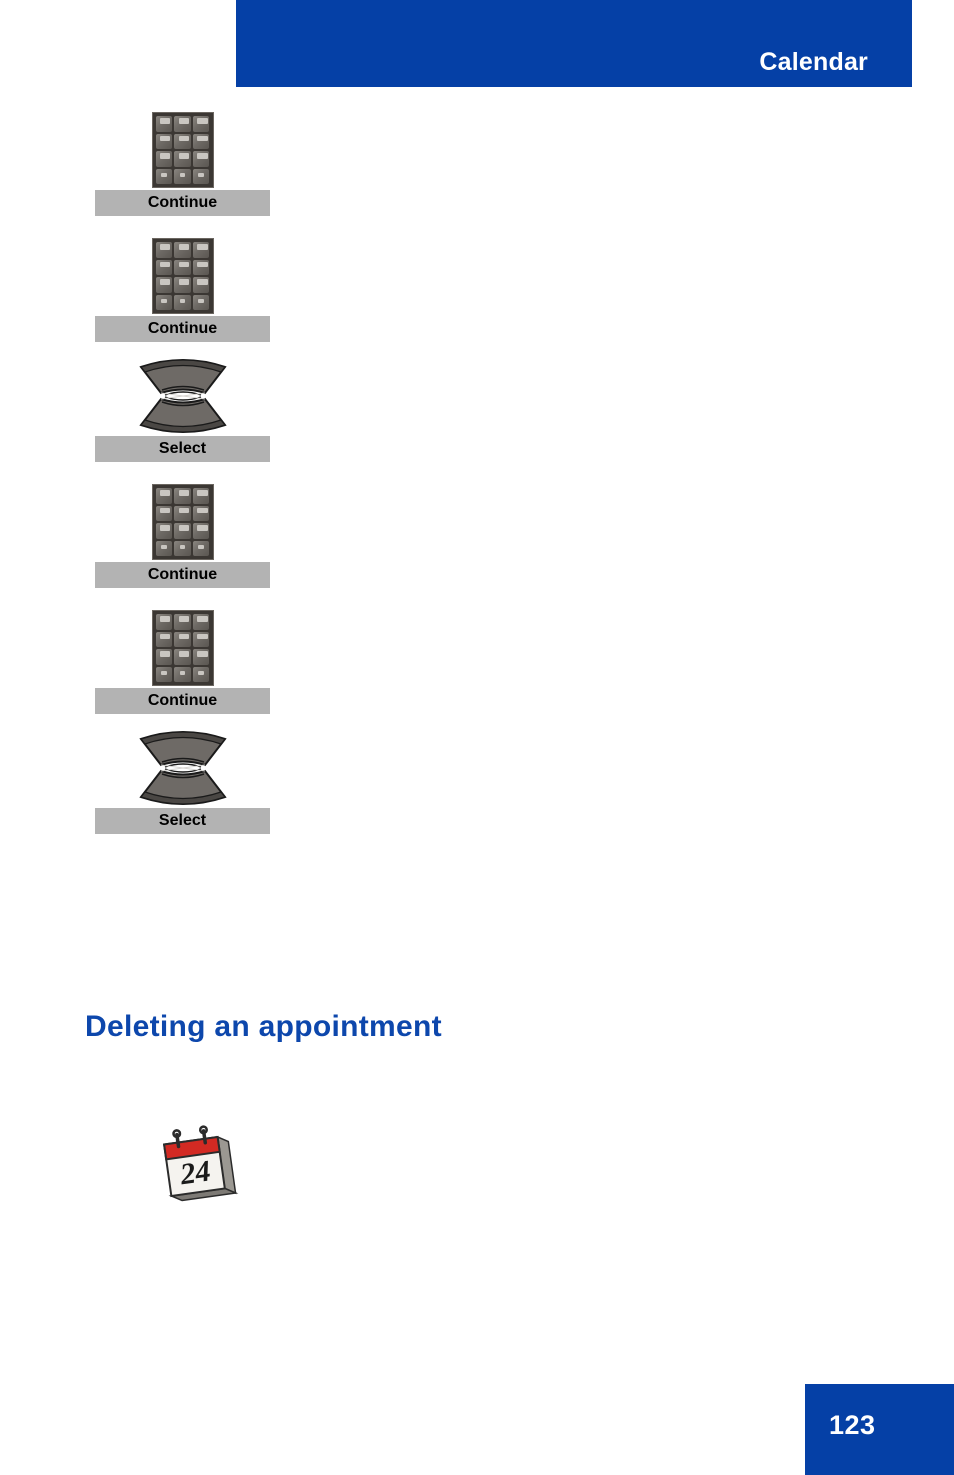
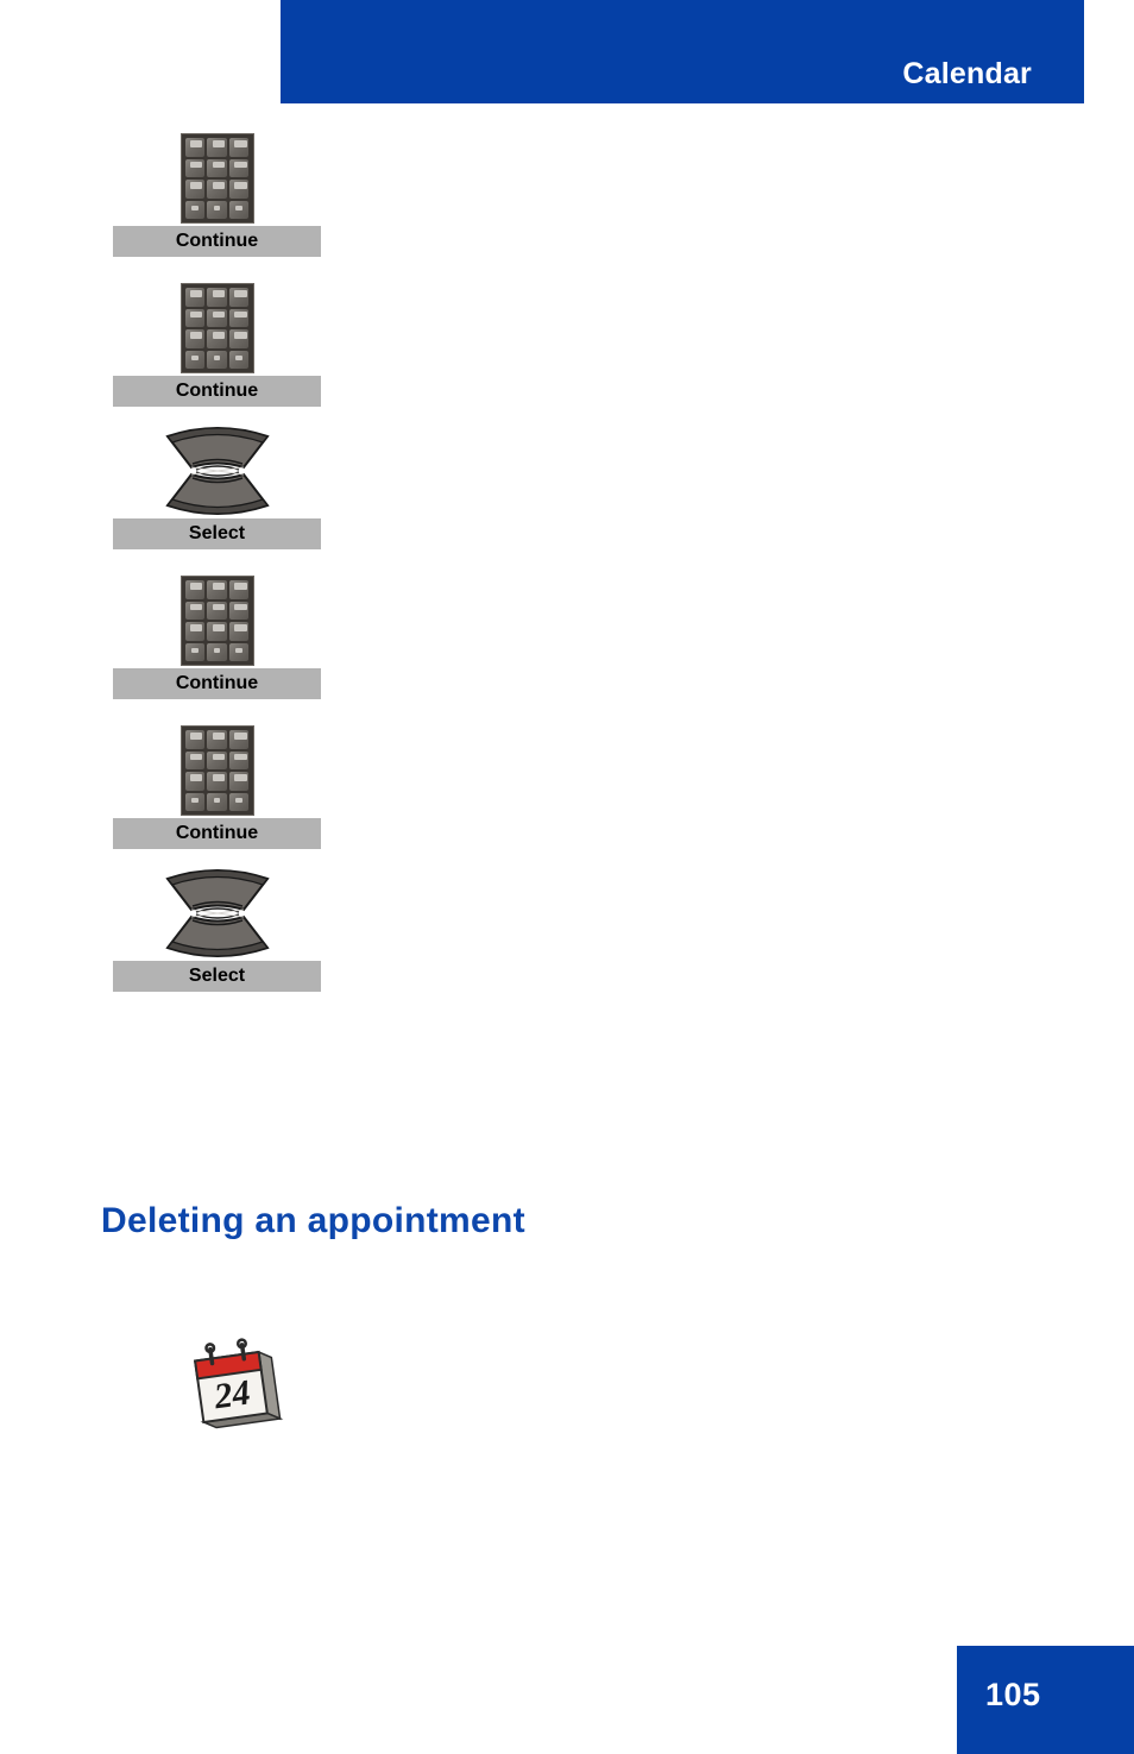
  Calendar
  Continue
  Continue
  Select
  Continue
  Continue
  Select
  Deleting an appointment
- 123
+ 105
